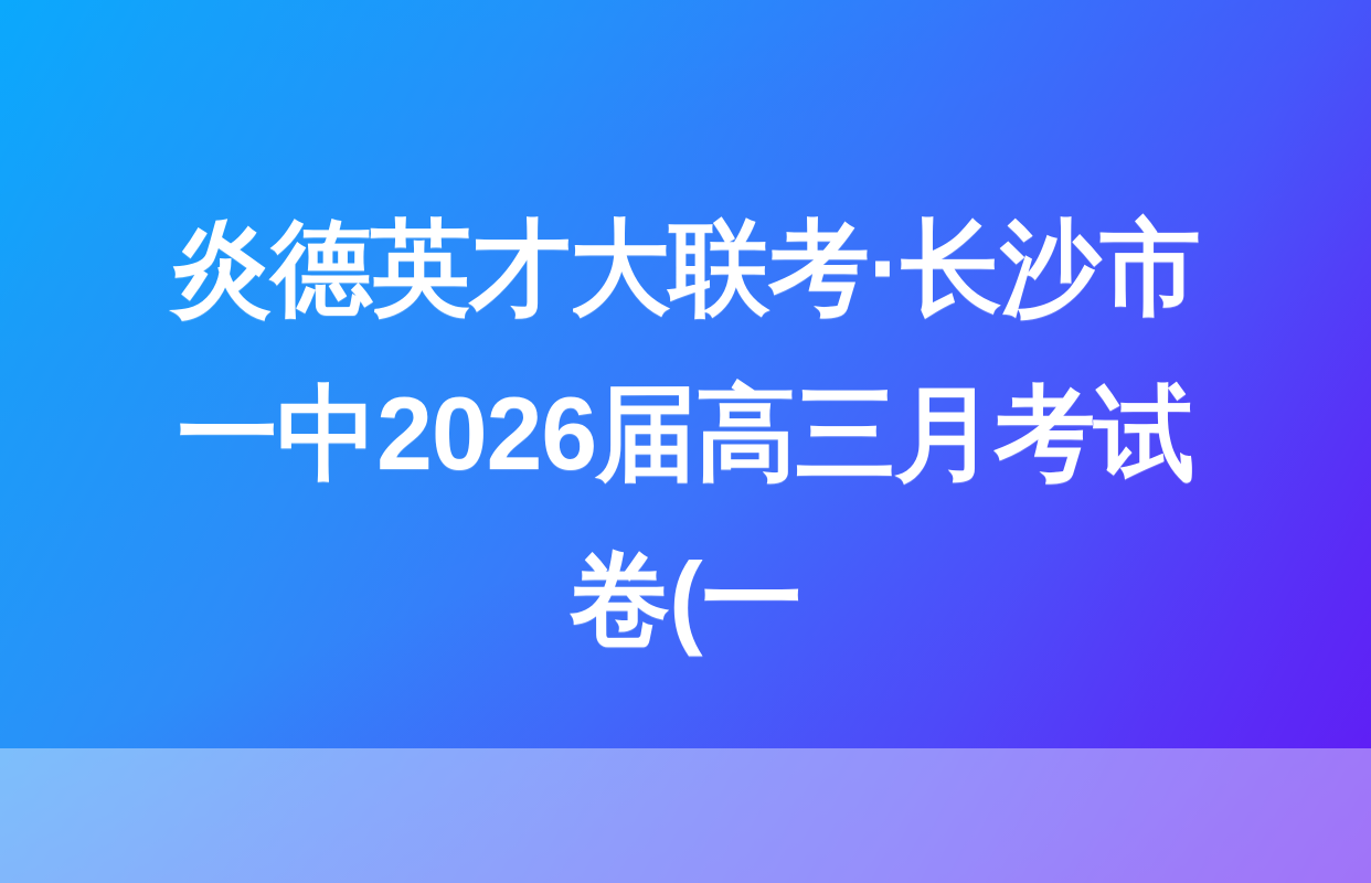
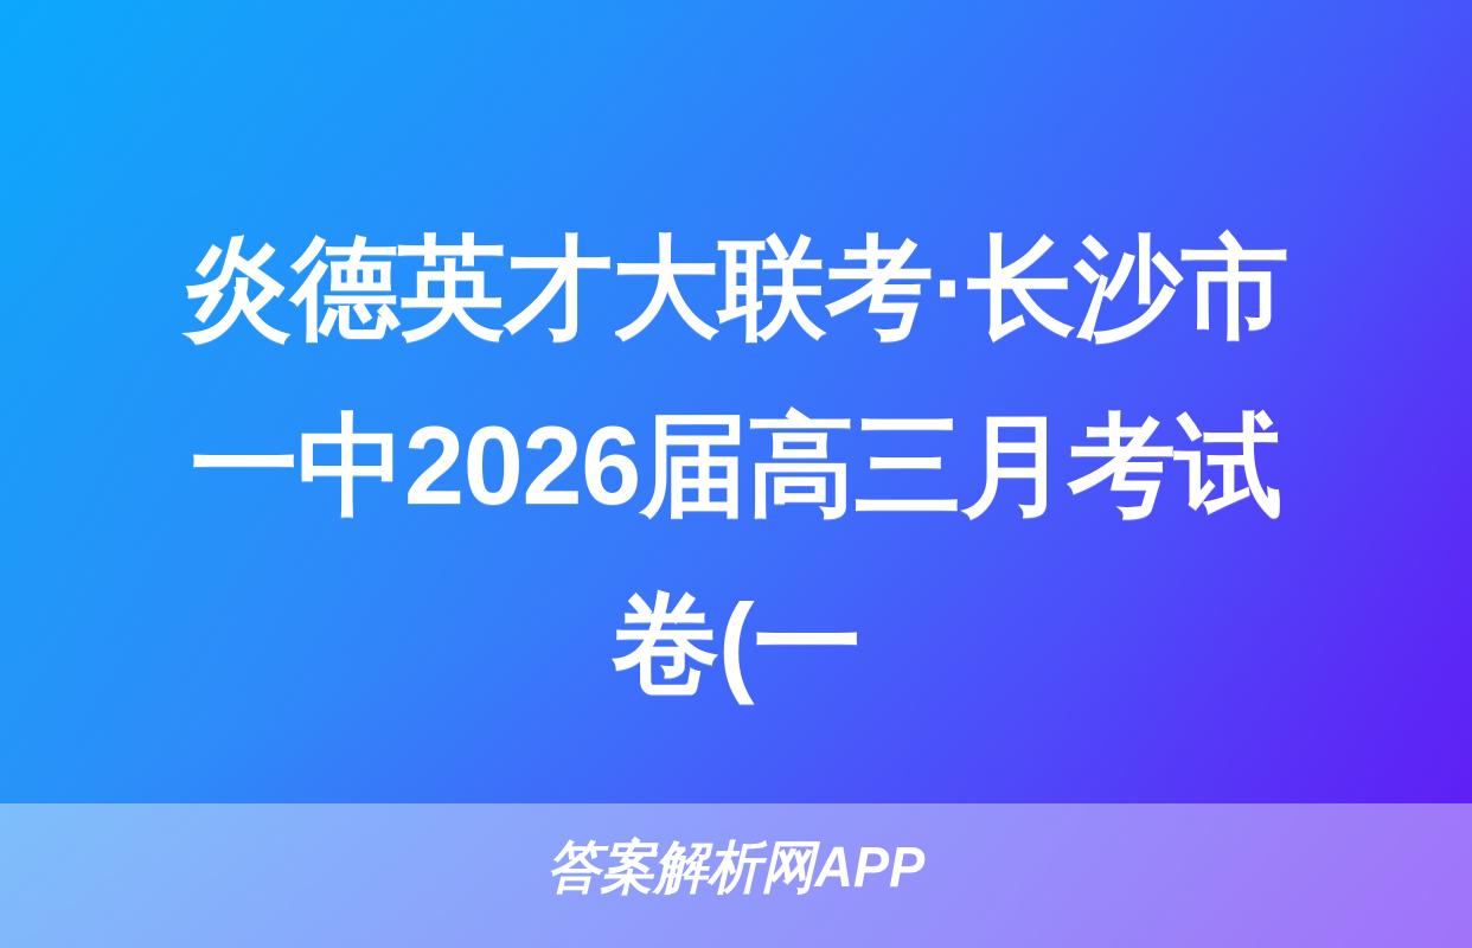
  炎德英才大联考·长沙市
  一中2026届高三月考试
  卷(一
+ 答案解析网APP
